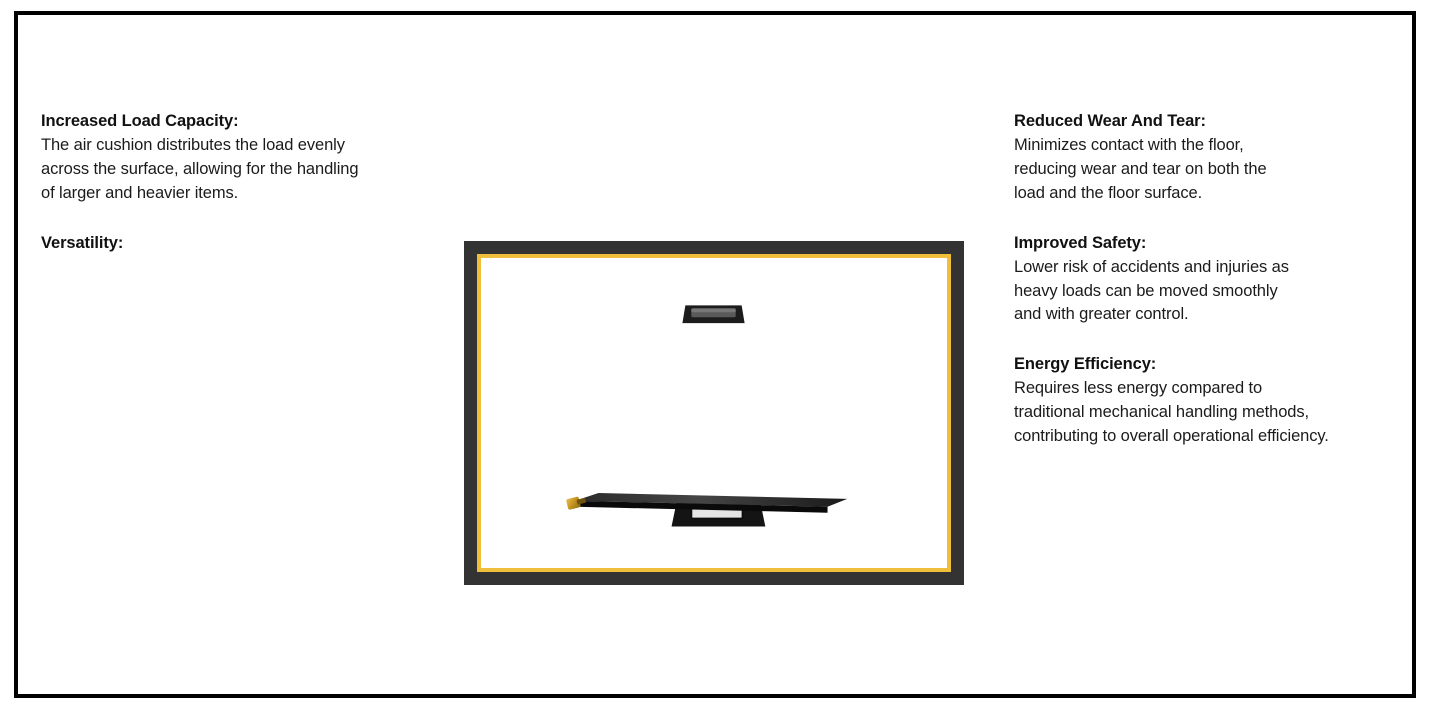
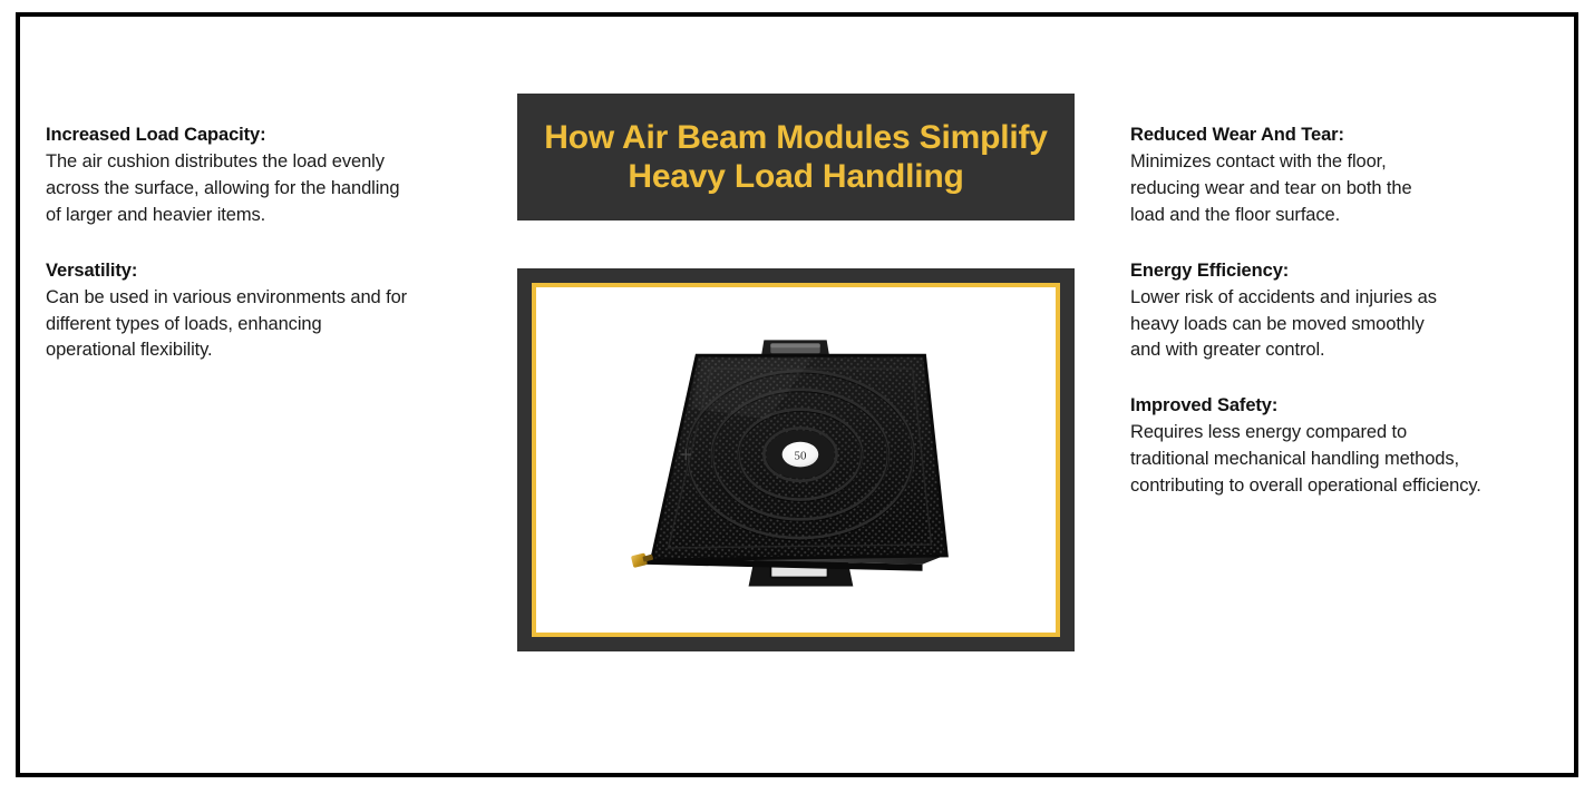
  Increased Load Capacity:
  The air cushion distributes the load evenly
  across the surface, allowing for the handling
  of larger and heavier items.
  Versatility:
+ Can be used in various environments and for
+ different types of loads, enhancing
+ operational flexibility.
+ How Air Beam Modules Simplify
+ Heavy Load Handling
+ 50
  Reduced Wear And Tear:
  Minimizes contact with the floor,
  reducing wear and tear on both the
  load and the floor surface.
- Improved Safety:
+ Energy Efficiency:
  Lower risk of accidents and injuries as
  heavy loads can be moved smoothly
  and with greater control.
- Energy Efficiency:
+ Improved Safety:
  Requires less energy compared to
  traditional mechanical handling methods,
  contributing to overall operational efficiency.
